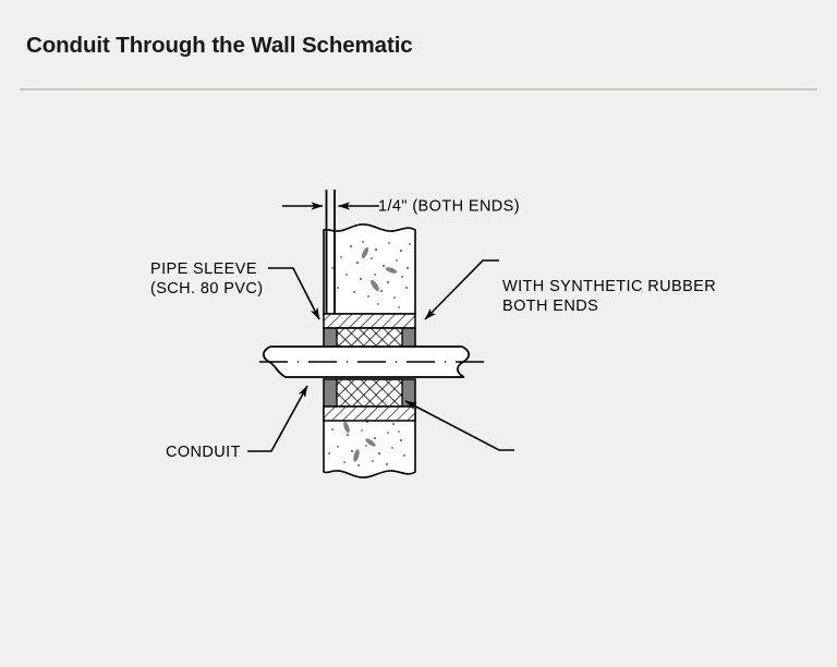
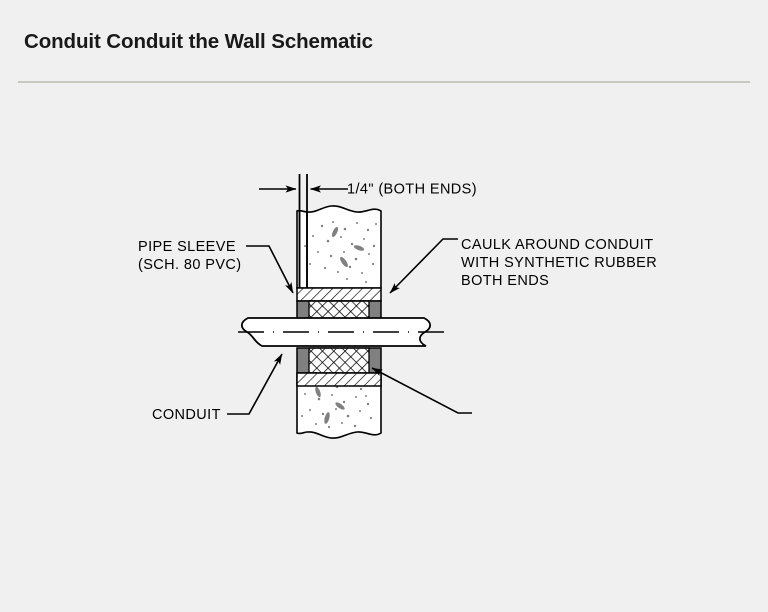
- Conduit Through the Wall Schematic
+ Conduit Conduit the Wall Schematic
  1/4" (BOTH ENDS)
  PIPE SLEEVE
  (SCH. 80 PVC)
+ CAULK AROUND CONDUIT
  WITH SYNTHETIC RUBBER
  BOTH ENDS
  CONDUIT
